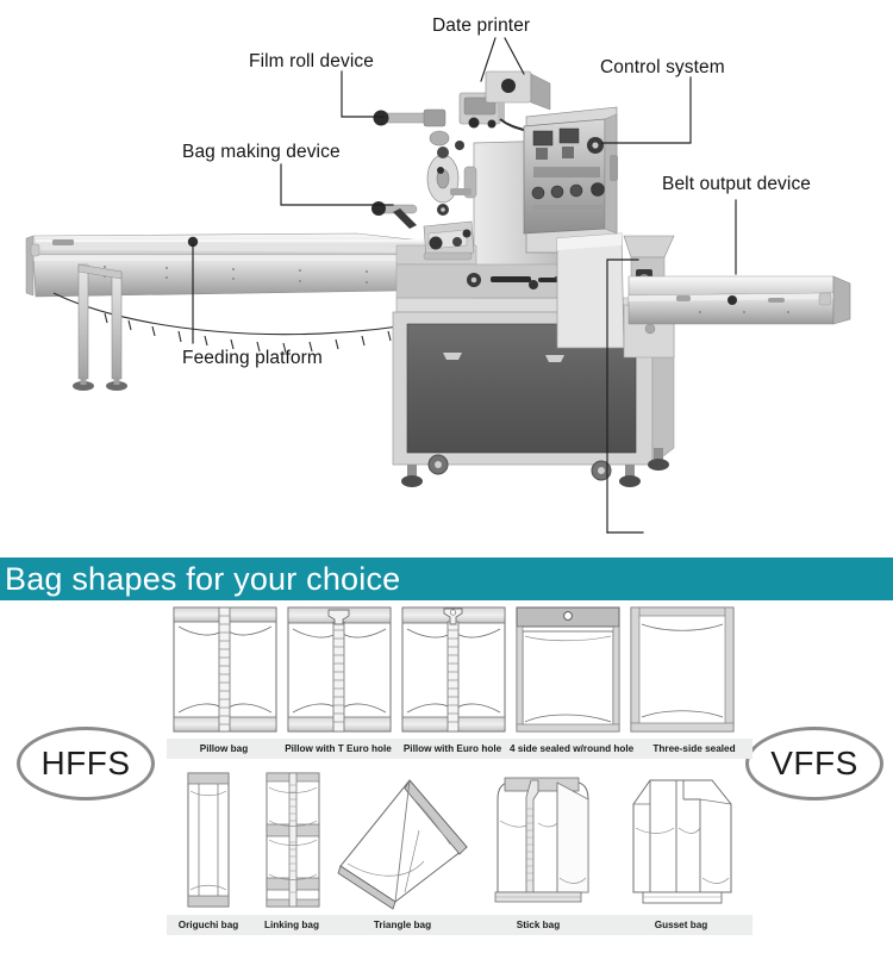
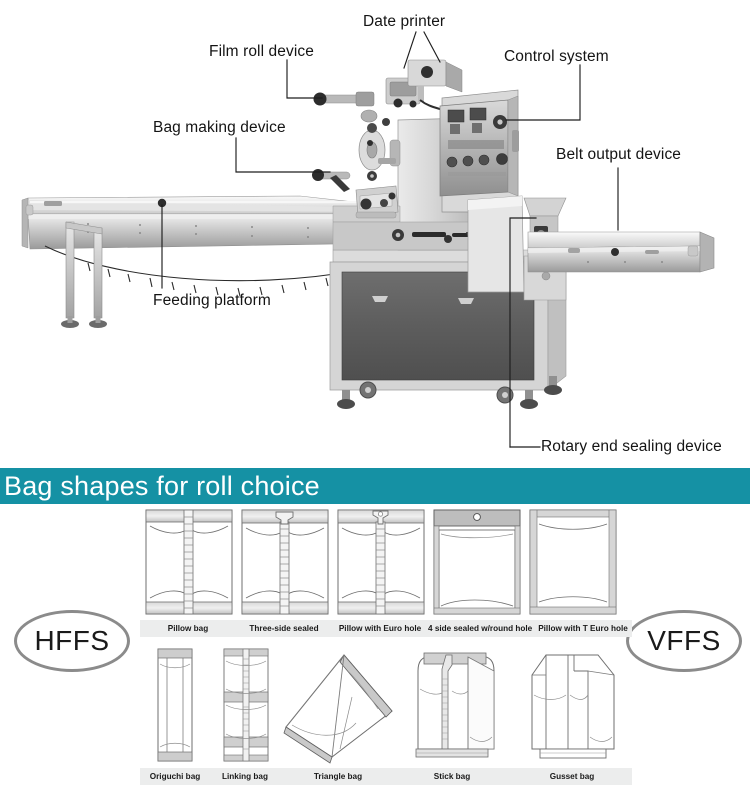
  Date printer
  Film roll device
  Control system
  Bag making device
  Belt output device
  Feeding platform
+ Rotary end sealing device
- Bag shapes for your choice
+ Bag shapes for roll choice
  HFFS
  VFFS
  Pillow bag
- Pillow with T Euro hole
+ Three-side sealed
  Pillow with Euro hole
  4 side sealed w/round hole
- Three-side sealed
+ Pillow with T Euro hole
  Origuchi bag
  Linking bag
  Triangle bag
  Stick bag
  Gusset bag
